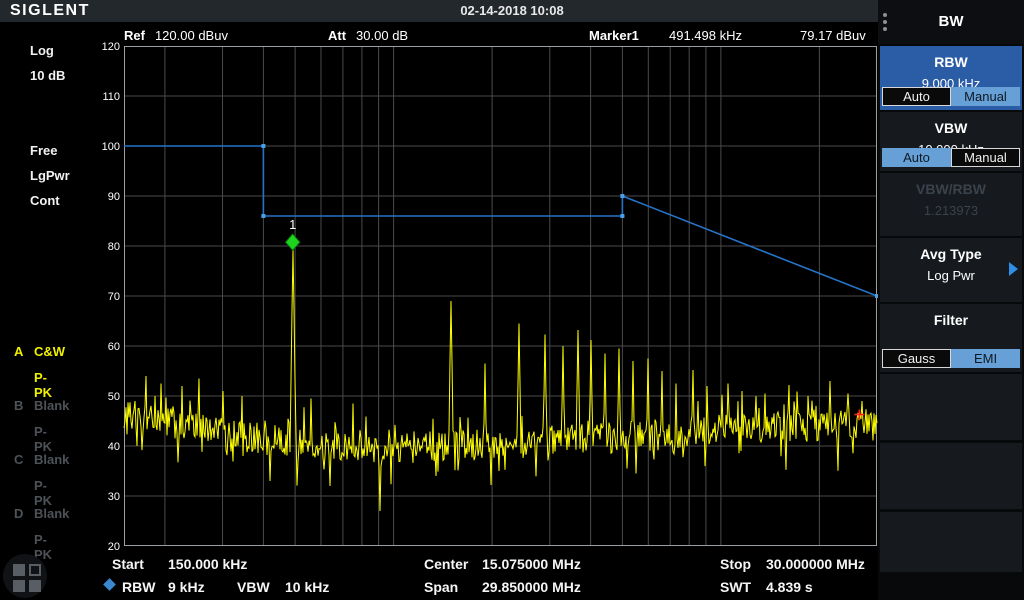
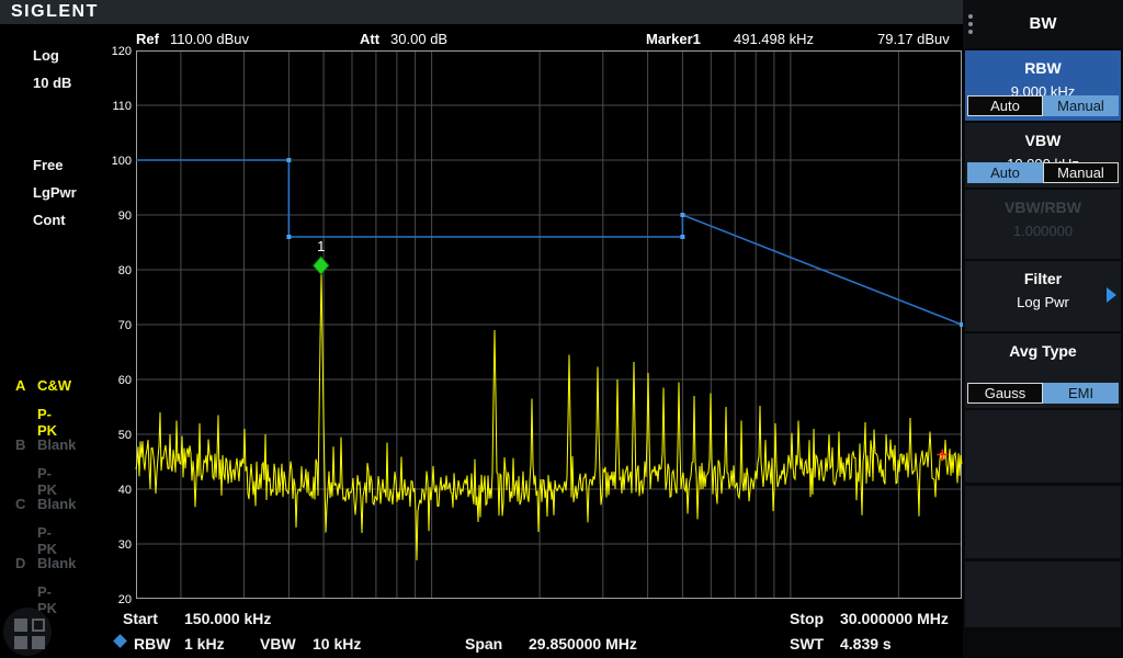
  SIGLENT
- 02-14-2018 10:08
- Ref 120.00 dBuv
+ Ref 110.00 dBuv
  Att 30.00 dB
  Marker1
  491.498 kHz
  79.17 dBuv
  Log
  10 dB
  Free
  LgPwr
  Cont
  A
  C&W
  P-PK
  B
  Blank
  P-PK
  C
  Blank
  P-PK
  D
  Blank
  P-PK
  120
  110
  100
  90
  80
  70
  60
  50
  40
  30
  20
  1
  Start 150.000 kHz
- Center 15.075000 MHz
  Stop 30.000000 MHz
- RBW 9 kHz
+ RBW 1 kHz
  VBW 10 kHz
  Span 29.850000 MHz
  SWT 4.839 s
  BW
  RBW
  9.000 kHz
  Auto
  Manual
  VBW
  Auto
  Manual
  VBW/RBW
- 1.213973
+ 1.000000
- Avg Type
+ Filter
  Log Pwr
- Filter
+ Avg Type
  Gauss
  EMI
